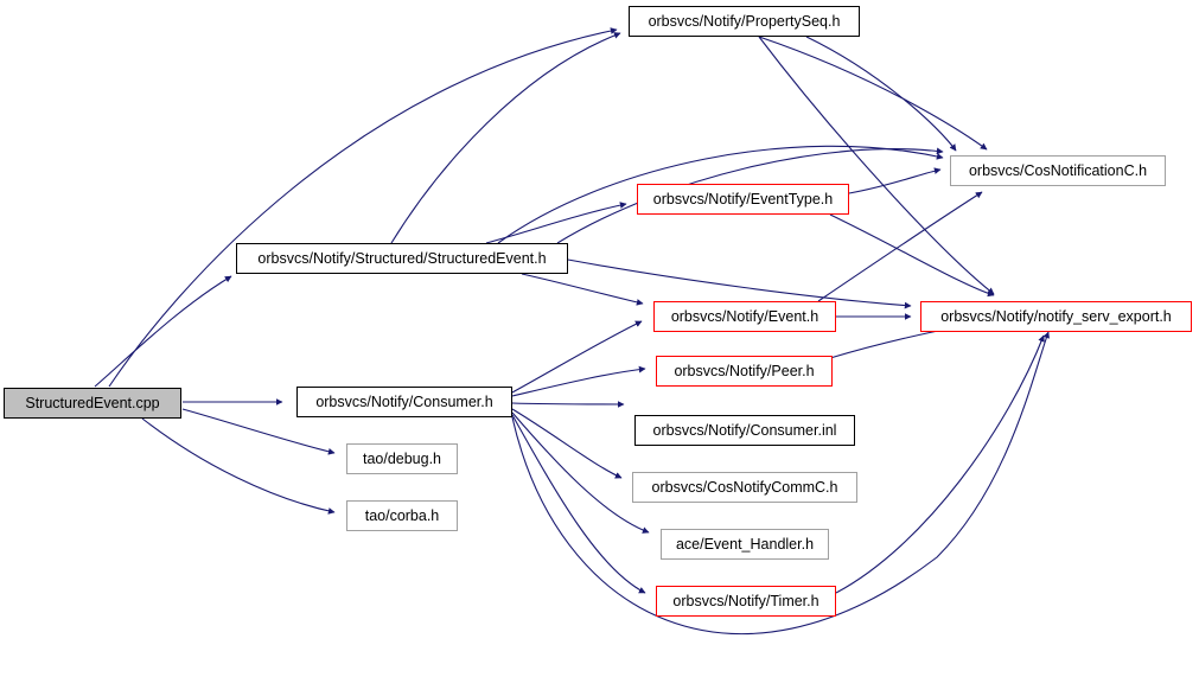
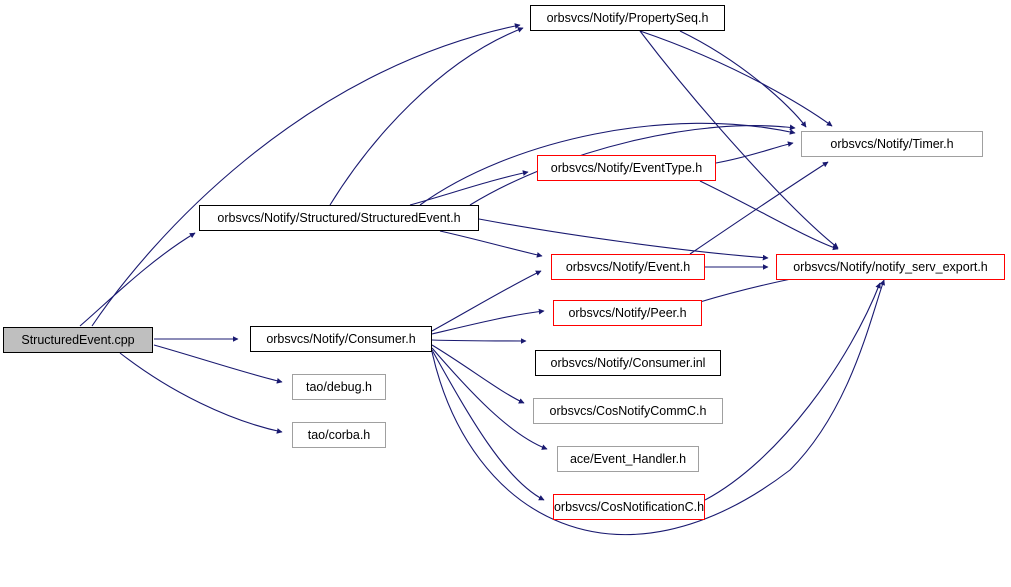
  StructuredEvent.cpp
  orbsvcs/Notify/Structured/StructuredEvent.h
  orbsvcs/Notify/PropertySeq.h
- orbsvcs/CosNotificationC.h
+ orbsvcs/Notify/Timer.h
  orbsvcs/Notify/EventType.h
  orbsvcs/Notify/Event.h
  orbsvcs/Notify/notify_serv_export.h
  orbsvcs/Notify/Peer.h
  orbsvcs/Notify/Consumer.h
  orbsvcs/Notify/Consumer.inl
  tao/debug.h
  orbsvcs/CosNotifyCommC.h
  tao/corba.h
  ace/Event_Handler.h
- orbsvcs/Notify/Timer.h
+ orbsvcs/CosNotificationC.h
